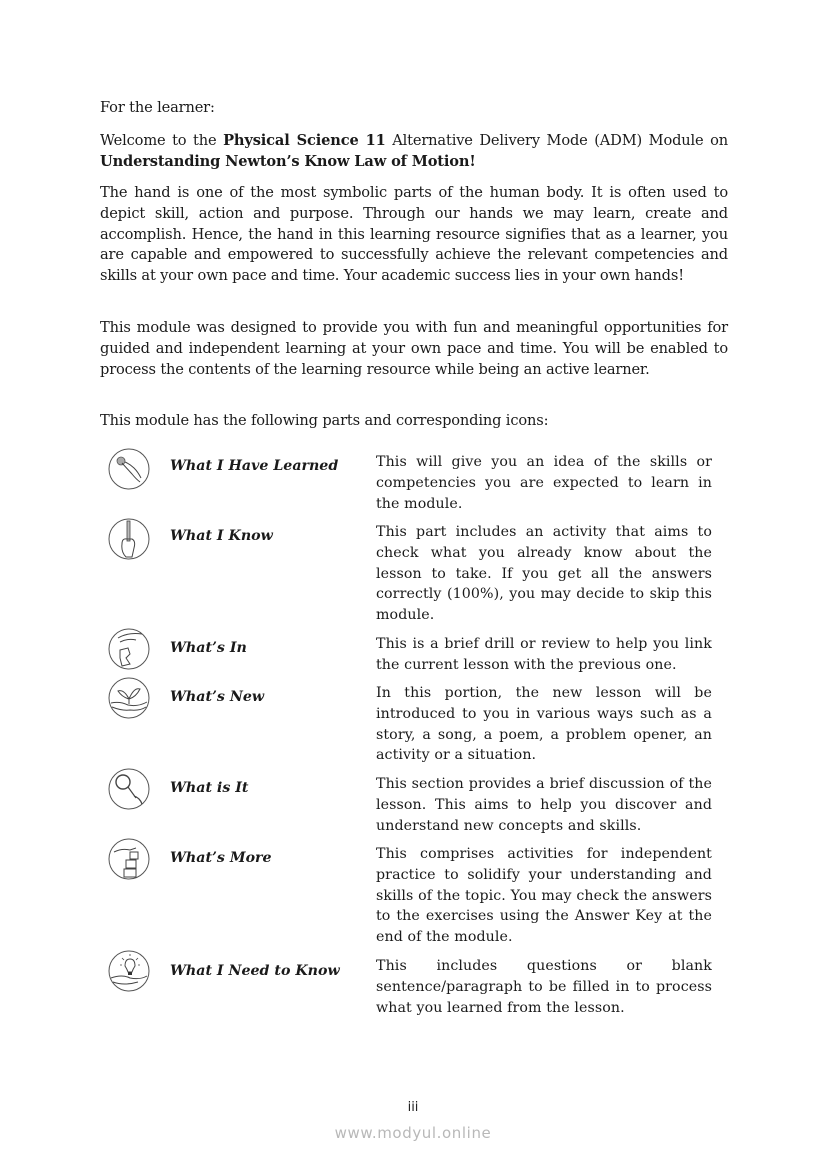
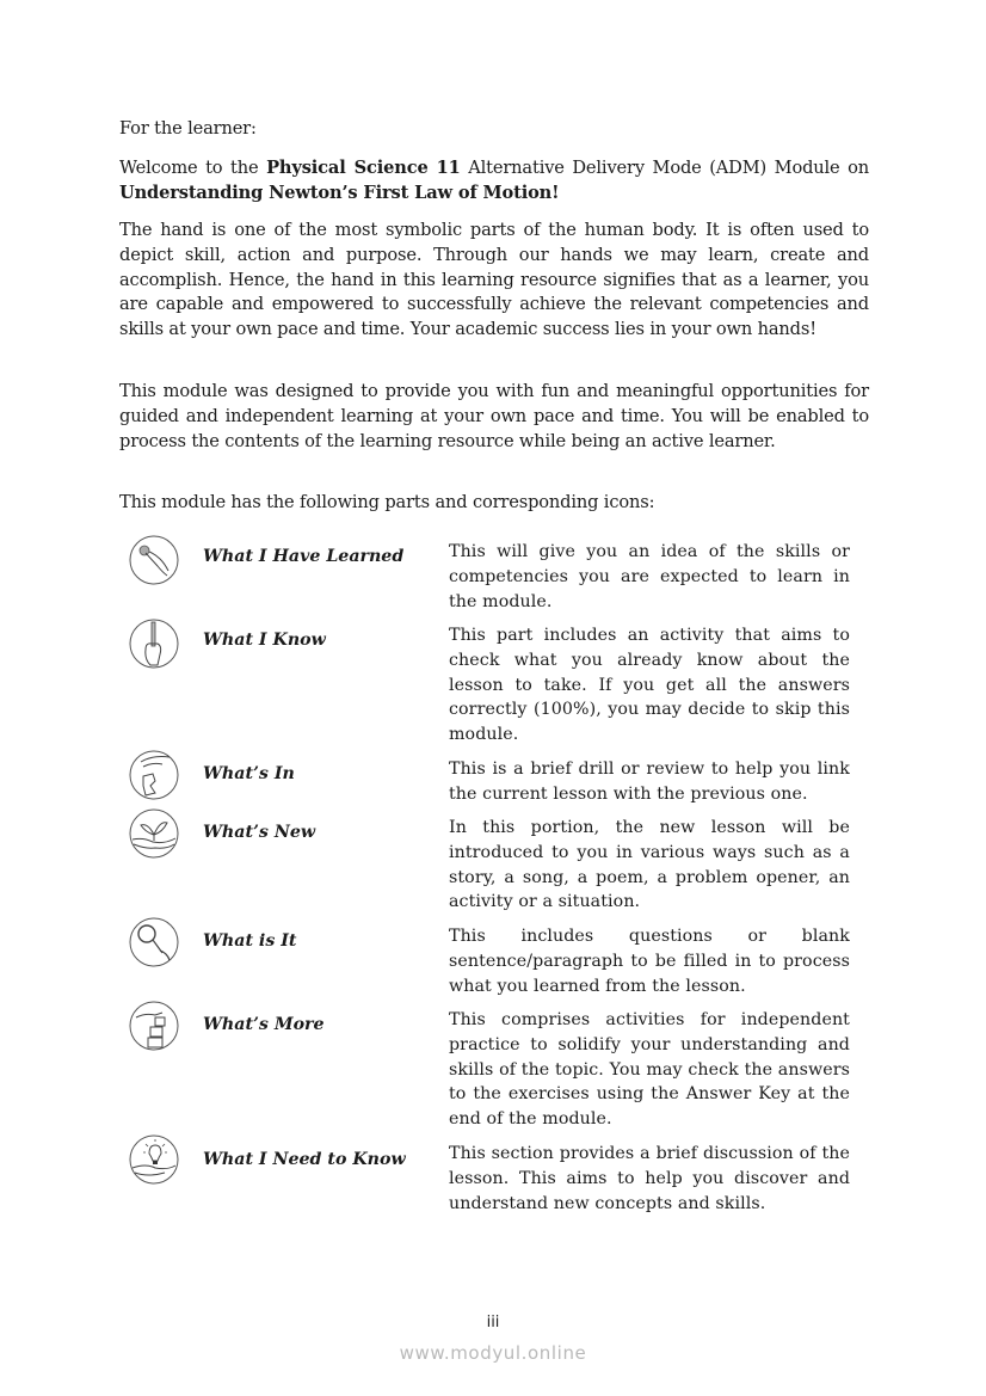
  For the learner:
- Welcome to the Physical Science 11 Alternative Delivery Mode (ADM) Module on Understanding Newton’s Know Law of Motion!
+ Welcome to the Physical Science 11 Alternative Delivery Mode (ADM) Module on Understanding Newton’s First Law of Motion!
  The hand is one of the most symbolic parts of the human body. It is often used to depict skill, action and purpose. Through our hands we may learn, create and accomplish. Hence, the hand in this learning resource signifies that as a learner, you are capable and empowered to successfully achieve the relevant competencies and skills at your own pace and time. Your academic success lies in your own hands!
  This module was designed to provide you with fun and meaningful opportunities for guided and independent learning at your own pace and time. You will be enabled to process the contents of the learning resource while being an active learner.
  This module has the following parts and corresponding icons:
  What I Have Learned
  This will give you an idea of the skills or competencies you are expected to learn in the module.
  What I Know
  This part includes an activity that aims to check what you already know about the lesson to take. If you get all the answers correctly (100%), you may decide to skip this module.
  What’s In
  This is a brief drill or review to help you link the current lesson with the previous one.
  What’s New
  In this portion, the new lesson will be introduced to you in various ways such as a story, a song, a poem, a problem opener, an activity or a situation.
  What is It
- This section provides a brief discussion of the lesson. This aims to help you discover and understand new concepts and skills.
+ This includes questions or blank sentence/paragraph to be filled in to process what you learned from the lesson.
  What’s More
  This comprises activities for independent practice to solidify your understanding and skills of the topic. You may check the answers to the exercises using the Answer Key at the end of the module.
  What I Need to Know
- This includes questions or blank sentence/paragraph to be filled in to process what you learned from the lesson.
+ This section provides a brief discussion of the lesson. This aims to help you discover and understand new concepts and skills.
  iii
  www.modyul.online
